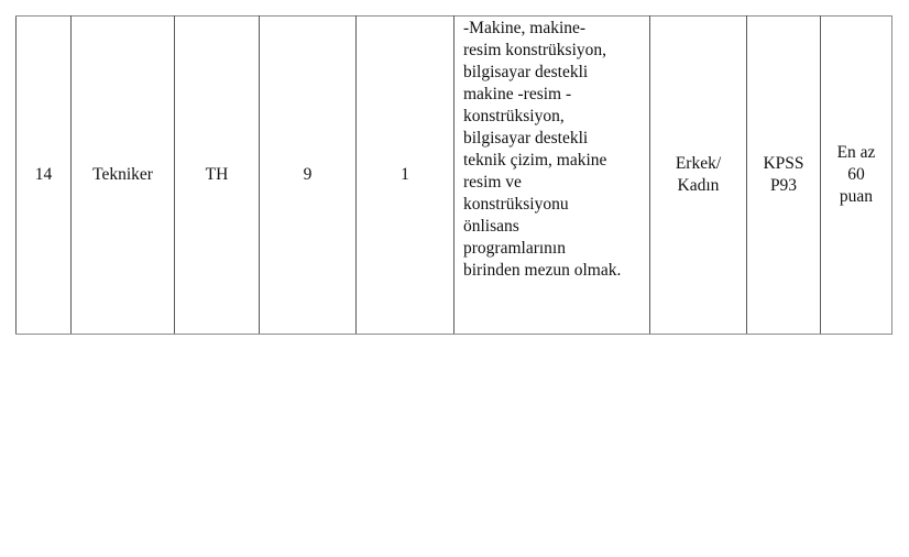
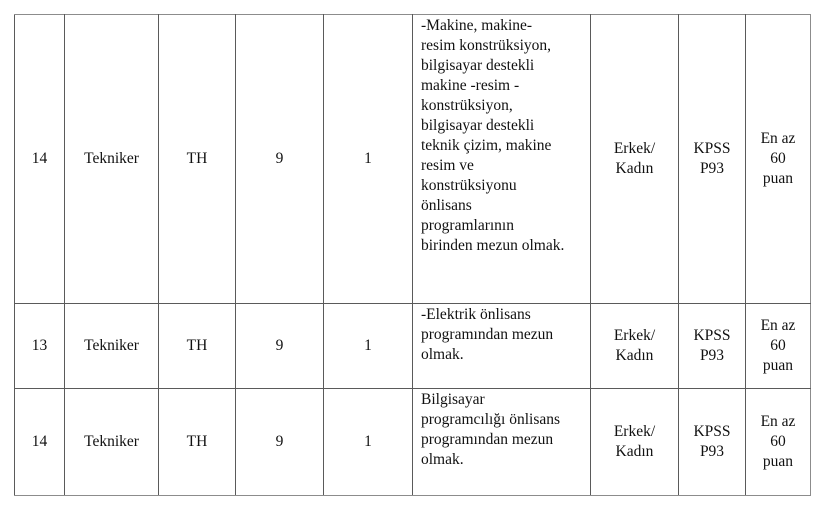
  14	Tekniker	TH	9	1	-Makine, makine- resim konstrüksiyon, bilgisayar destekli makine -resim - konstrüksiyon, bilgisayar destekli teknik çizim, makine resim ve konstrüksiyonu önlisans programlarının birinden mezun olmak.	Erkek/ Kadın	KPSS P93	En az 60 puan
+ 13	Tekniker	TH	9	1	-Elektrik önlisans programından mezun olmak.	Erkek/ Kadın	KPSS P93	En az 60 puan
+ 14	Tekniker	TH	9	1	Bilgisayar programcılığı önlisans programından mezun olmak.	Erkek/ Kadın	KPSS P93	En az 60 puan
